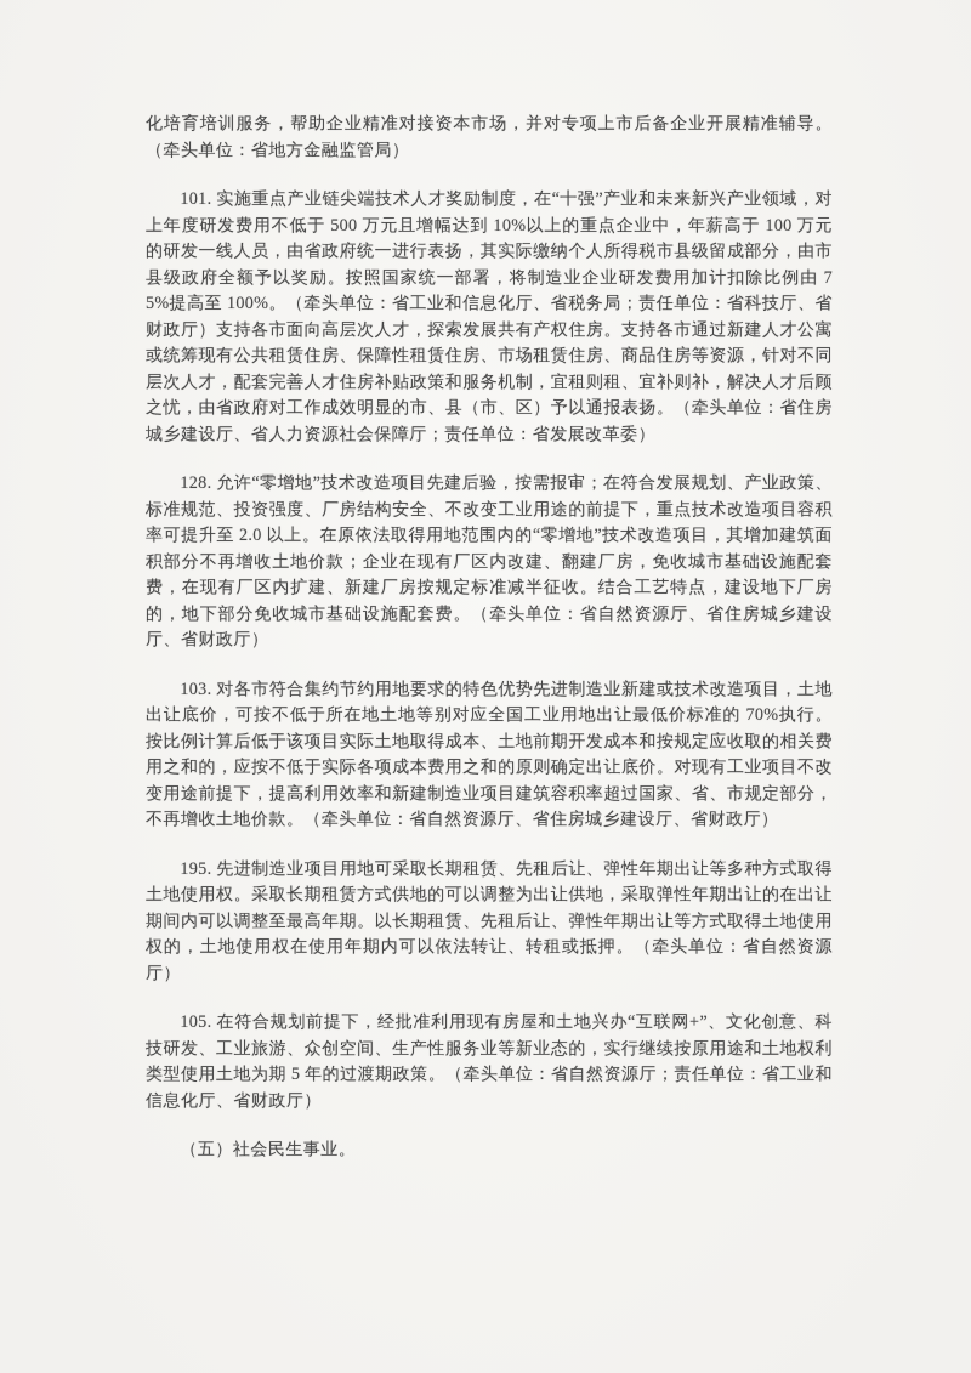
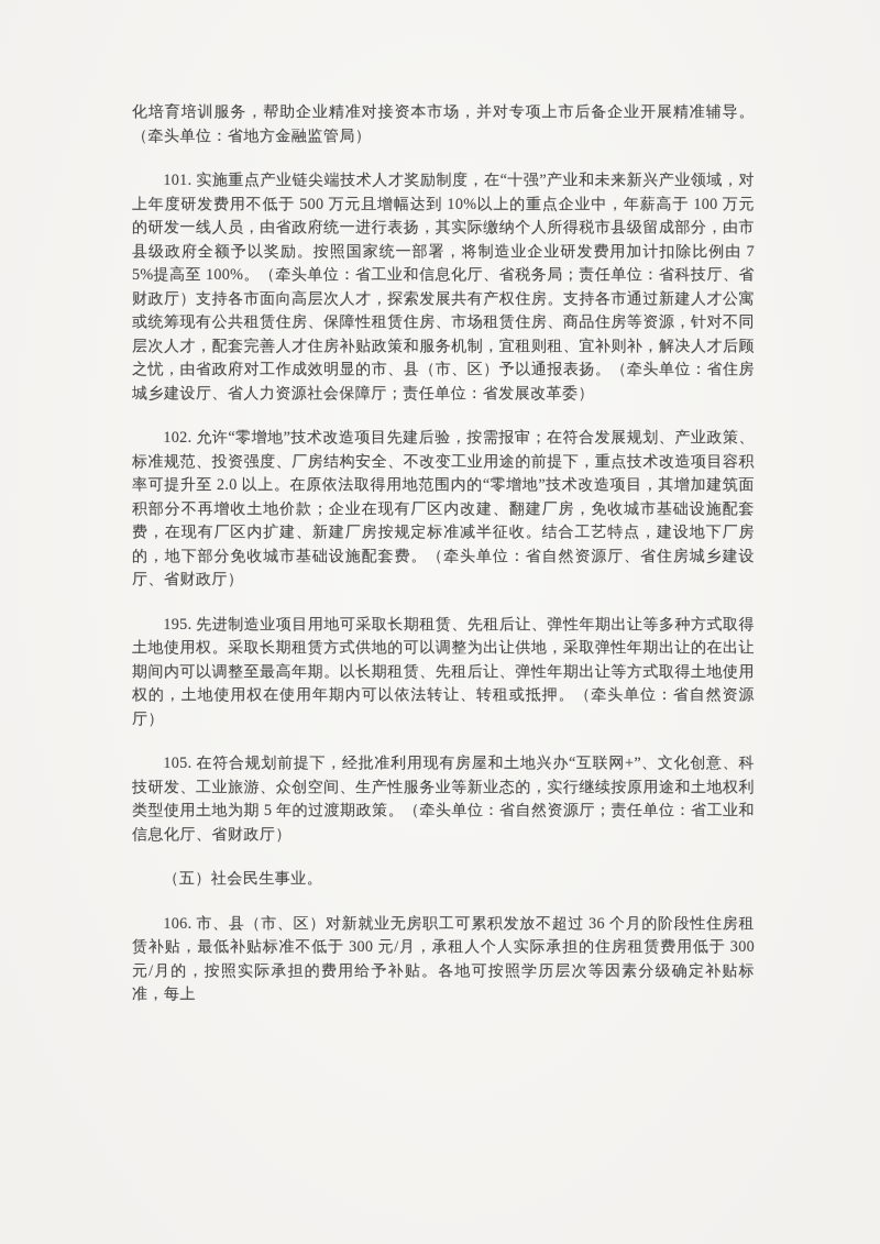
  化培育培训服务，帮助企业精准对接资本市场，并对专项上市后备企业开展精准辅导。（牵头单位：省地方金融监管局）
  101. 实施重点产业链尖端技术人才奖励制度，在“十强”产业和未来新兴产业领域，对上年度研发费用不低于 500 万元且增幅达到 10%以上的重点企业中，年薪高于 100 万元的研发一线人员，由省政府统一进行表扬，其实际缴纳个人所得税市县级留成部分，由市县级政府全额予以奖励。按照国家统一部署，将制造业企业研发费用加计扣除比例由 75%提高至 100%。（牵头单位：省工业和信息化厅、省税务局；责任单位：省科技厅、省财政厅）支持各市面向高层次人才，探索发展共有产权住房。支持各市通过新建人才公寓或统筹现有公共租赁住房、保障性租赁住房、市场租赁住房、商品住房等资源，针对不同层次人才，配套完善人才住房补贴政策和服务机制，宜租则租、宜补则补，解决人才后顾之忧，由省政府对工作成效明显的市、县（市、区）予以通报表扬。（牵头单位：省住房城乡建设厅、省人力资源社会保障厅；责任单位：省发展改革委）
- 128. 允许“零增地”技术改造项目先建后验，按需报审；在符合发展规划、产业政策、标准规范、投资强度、厂房结构安全、不改变工业用途的前提下，重点技术改造项目容积率可提升至 2.0 以上。在原依法取得用地范围内的“零增地”技术改造项目，其增加建筑面积部分不再增收土地价款；企业在现有厂区内改建、翻建厂房，免收城市基础设施配套费，在现有厂区内扩建、新建厂房按规定标准减半征收。结合工艺特点，建设地下厂房的，地下部分免收城市基础设施配套费。（牵头单位：省自然资源厅、省住房城乡建设厅、省财政厅）
+ 102. 允许“零增地”技术改造项目先建后验，按需报审；在符合发展规划、产业政策、标准规范、投资强度、厂房结构安全、不改变工业用途的前提下，重点技术改造项目容积率可提升至 2.0 以上。在原依法取得用地范围内的“零增地”技术改造项目，其增加建筑面积部分不再增收土地价款；企业在现有厂区内改建、翻建厂房，免收城市基础设施配套费，在现有厂区内扩建、新建厂房按规定标准减半征收。结合工艺特点，建设地下厂房的，地下部分免收城市基础设施配套费。（牵头单位：省自然资源厅、省住房城乡建设厅、省财政厅）
- 103. 对各市符合集约节约用地要求的特色优势先进制造业新建或技术改造项目，土地出让底价，可按不低于所在地土地等别对应全国工业用地出让最低价标准的 70%执行。按比例计算后低于该项目实际土地取得成本、土地前期开发成本和按规定应收取的相关费用之和的，应按不低于实际各项成本费用之和的原则确定出让底价。对现有工业项目不改变用途前提下，提高利用效率和新建制造业项目建筑容积率超过国家、省、市规定部分，不再增收土地价款。（牵头单位：省自然资源厅、省住房城乡建设厅、省财政厅）
  195. 先进制造业项目用地可采取长期租赁、先租后让、弹性年期出让等多种方式取得土地使用权。采取长期租赁方式供地的可以调整为出让供地，采取弹性年期出让的在出让期间内可以调整至最高年期。以长期租赁、先租后让、弹性年期出让等方式取得土地使用权的，土地使用权在使用年期内可以依法转让、转租或抵押。（牵头单位：省自然资源厅）
  105. 在符合规划前提下，经批准利用现有房屋和土地兴办“互联网+”、文化创意、科技研发、工业旅游、众创空间、生产性服务业等新业态的，实行继续按原用途和土地权利类型使用土地为期 5 年的过渡期政策。（牵头单位：省自然资源厅；责任单位：省工业和信息化厅、省财政厅）
  （五）社会民生事业。
+ 106. 市、县（市、区）对新就业无房职工可累积发放不超过 36 个月的阶段性住房租赁补贴，最低补贴标准不低于 300 元/月，承租人个人实际承担的住房租赁费用低于 300 元/月的，按照实际承担的费用给予补贴。各地可按照学历层次等因素分级确定补贴标准，每上
